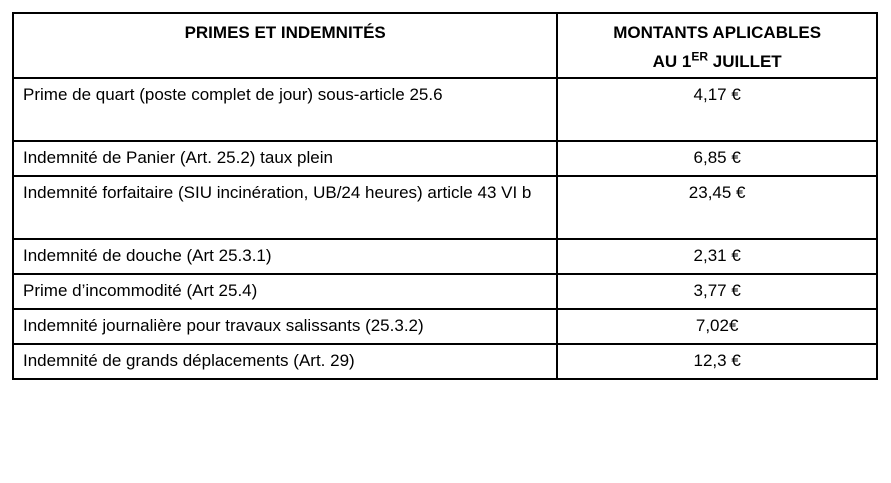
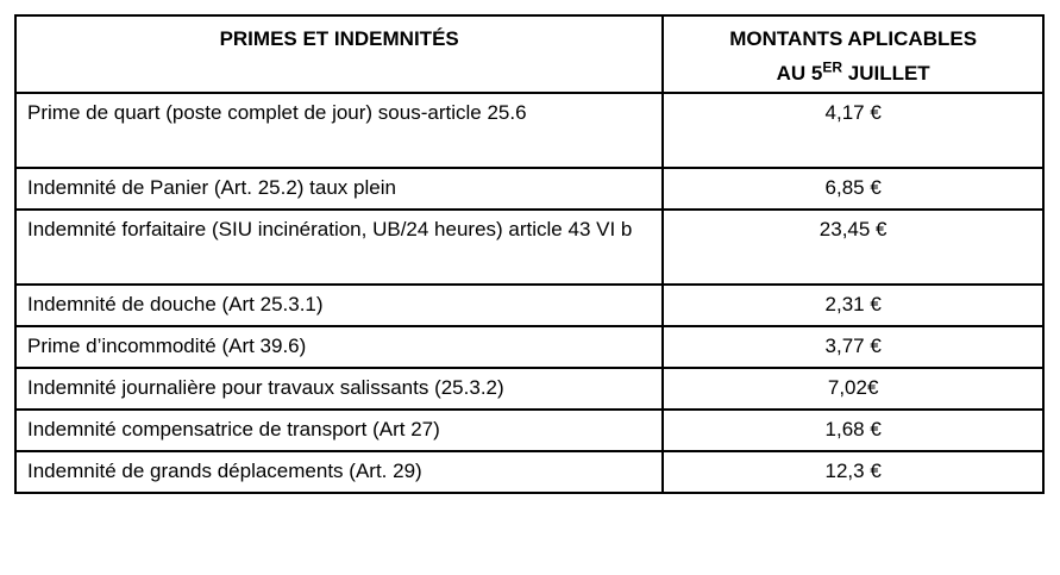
- PRIMES ET INDEMNITÉS	MONTANTS APLICABLES AU 1ER JUILLET
+ PRIMES ET INDEMNITÉS	MONTANTS APLICABLES AU 5ER JUILLET
  Prime de quart (poste complet de jour) sous-article 25.6	4,17 €
  Indemnité de Panier (Art. 25.2) taux plein	6,85 €
  Indemnité forfaitaire (SIU incinération, UB/24 heures) article 43 VI b	23,45 €
  Indemnité de douche (Art 25.3.1)	2,31 €
- Prime d’incommodité (Art 25.4)	3,77 €
+ Prime d’incommodité (Art 39.6)	3,77 €
  Indemnité journalière pour travaux salissants (25.3.2)	7,02€
+ Indemnité compensatrice de transport (Art 27)	1,68 €
  Indemnité de grands déplacements (Art. 29)	12,3 €
